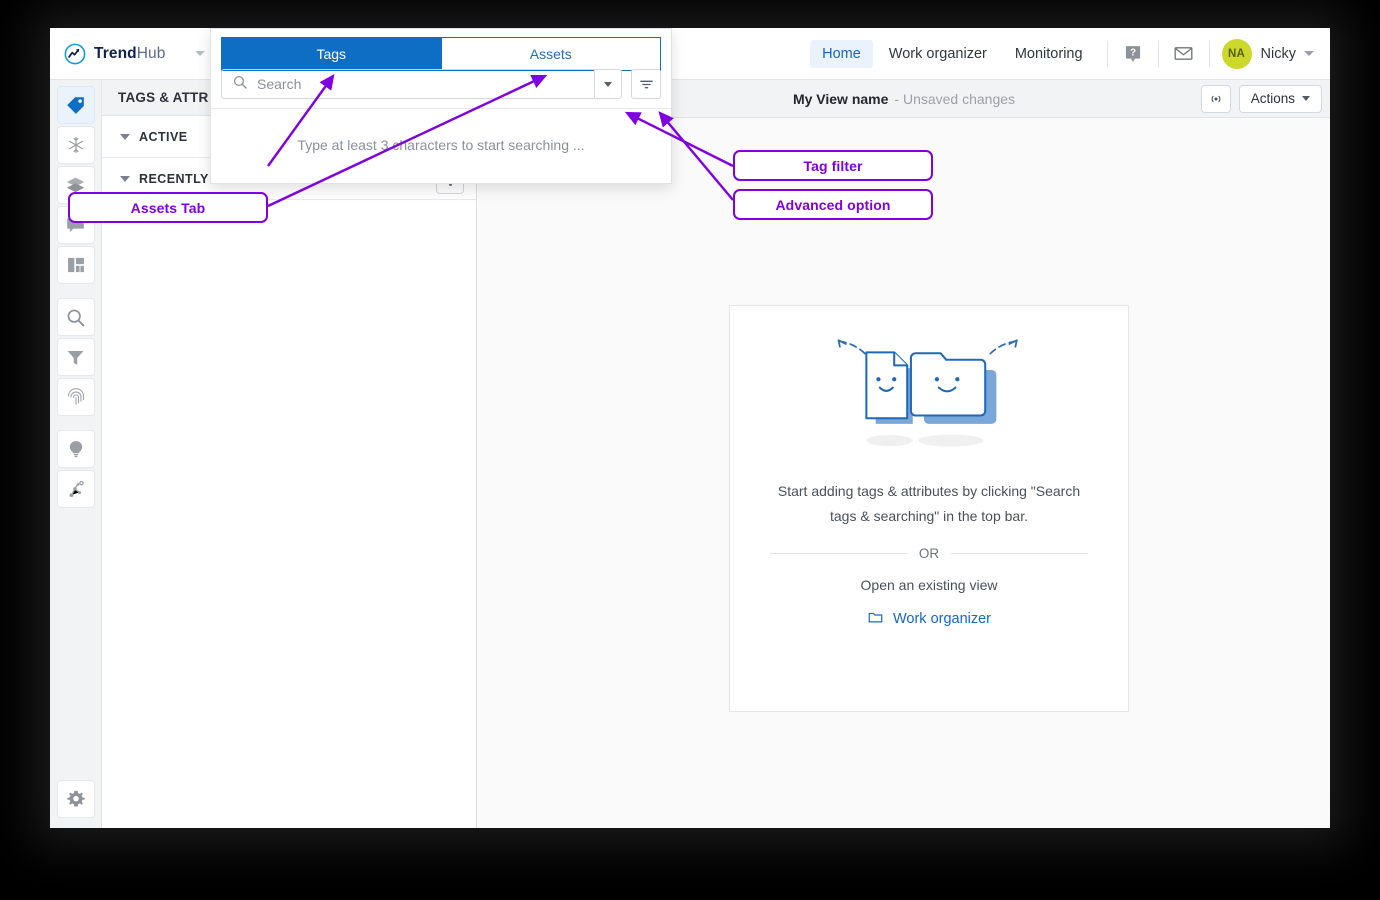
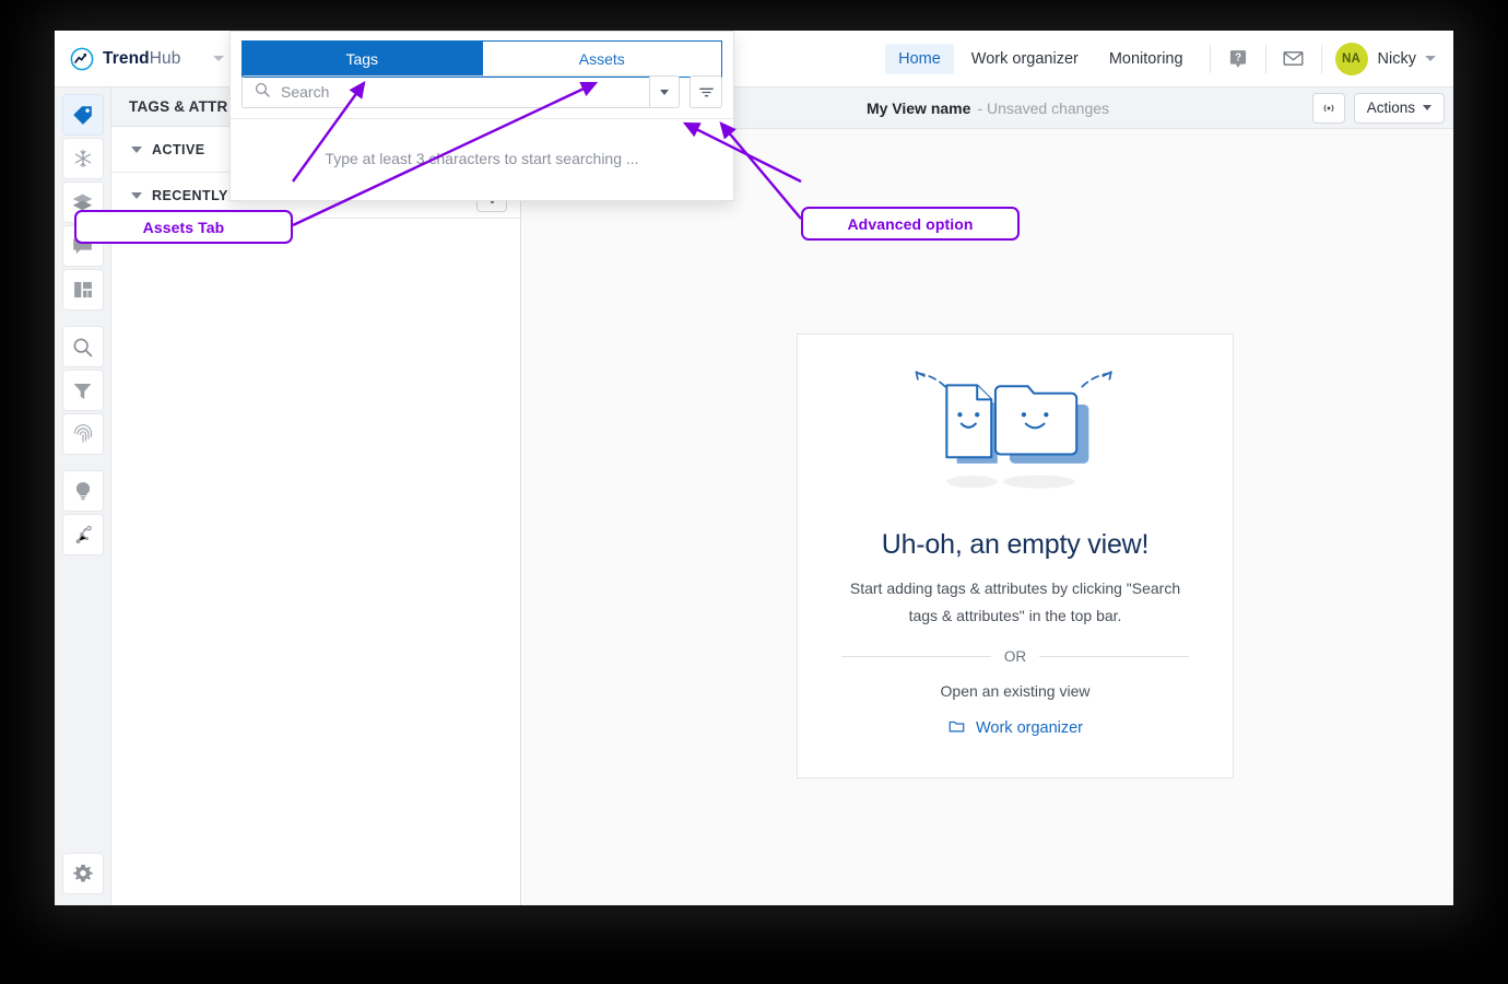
  TrendHub
  Home
  Work organizer
  Monitoring
  ?
  NA
  Nicky
  TAGS & ATTR
  ACTIVE
  My View name
  - Unsaved changes
  Actions
+ Uh-oh, an empty view!
- Start adding tags & attributes by clicking "Search tags & searching" in the top bar.
+ Start adding tags & attributes by clicking "Search tags & attributes" in the top bar.
  OR
  Open an existing view
  Work organizer
  Tags
  Assets
  Search
  Type at least 3 characters to start searching ...
  Assets Tab
- Tag filter
  Advanced option
